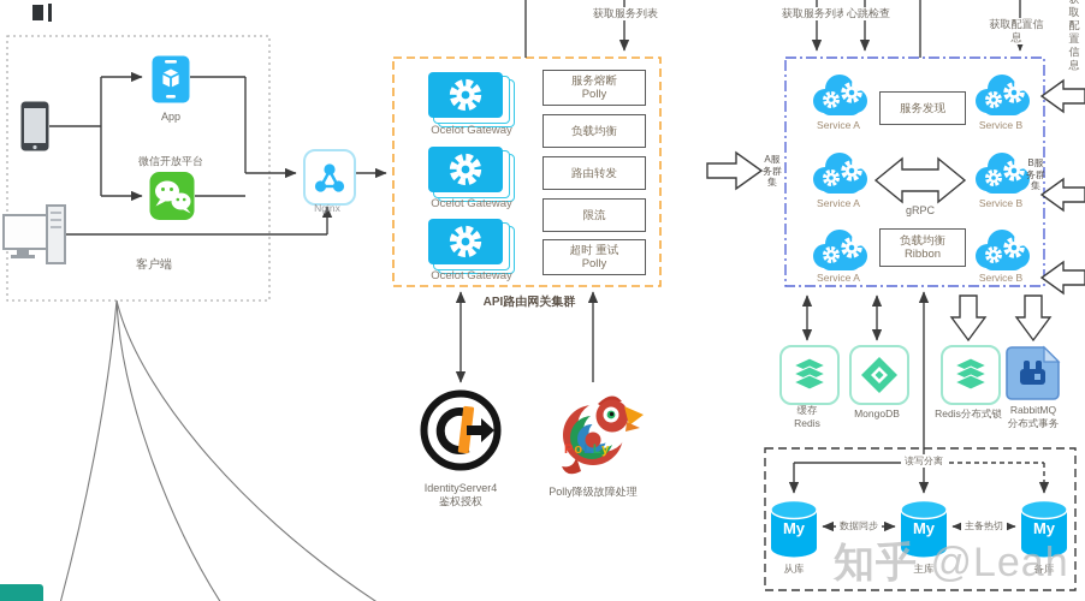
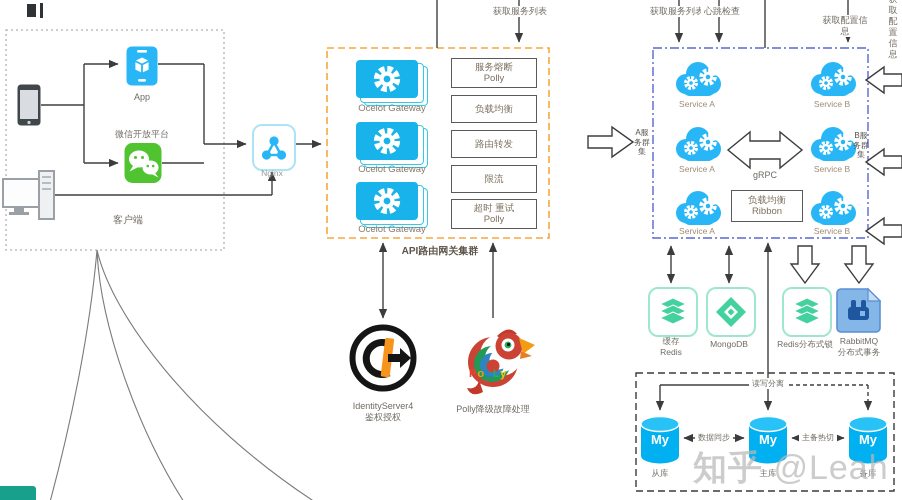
  App
  微信开放平台
  客户端
  Nginx
  获取服务列表
  获取服务列表
  心跳检查
  获取配置信息
  取配置信息
  Ocelot Gateway
  Ocelot Gateway
  Ocelot Gateway
  服务熔断
  Polly
  负载均衡
  路由转发
  限流
  超时 重试
  Polly
  API路由网关集群
  IdentityServer4
  鉴权授权
  PoLLy
  Polly降级故障处理
  A服
  务群
  集
  B服
  务群
  集
  Service A
  Service A
  Service A
  Service B
  Service B
  Service B
- 服务发现
  gRPC
  负载均衡
  Ribbon
  缓存
  Redis
  MongoDB
  Redis分布式锁
  RabbitMQ
  分布式事务
  读写分离
  My
  从库
  My
  主库
  My
  备库
  数据同步
  主备热切
  知乎 @Leah
